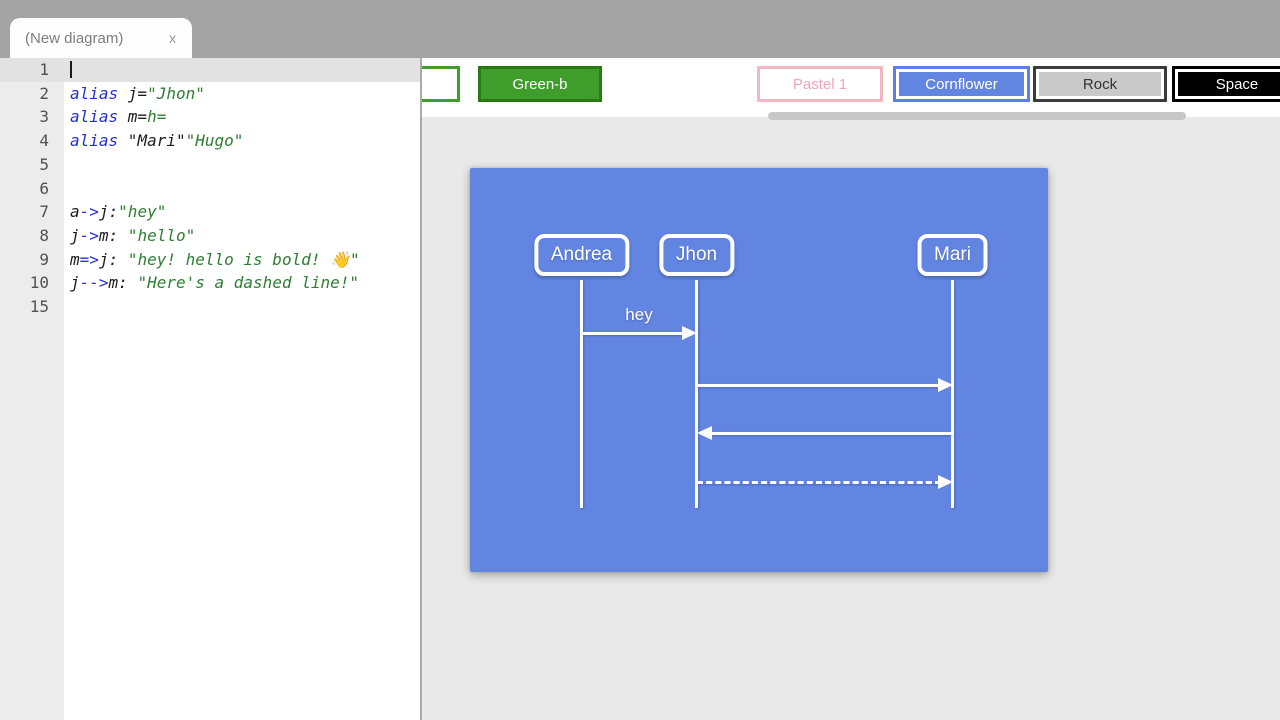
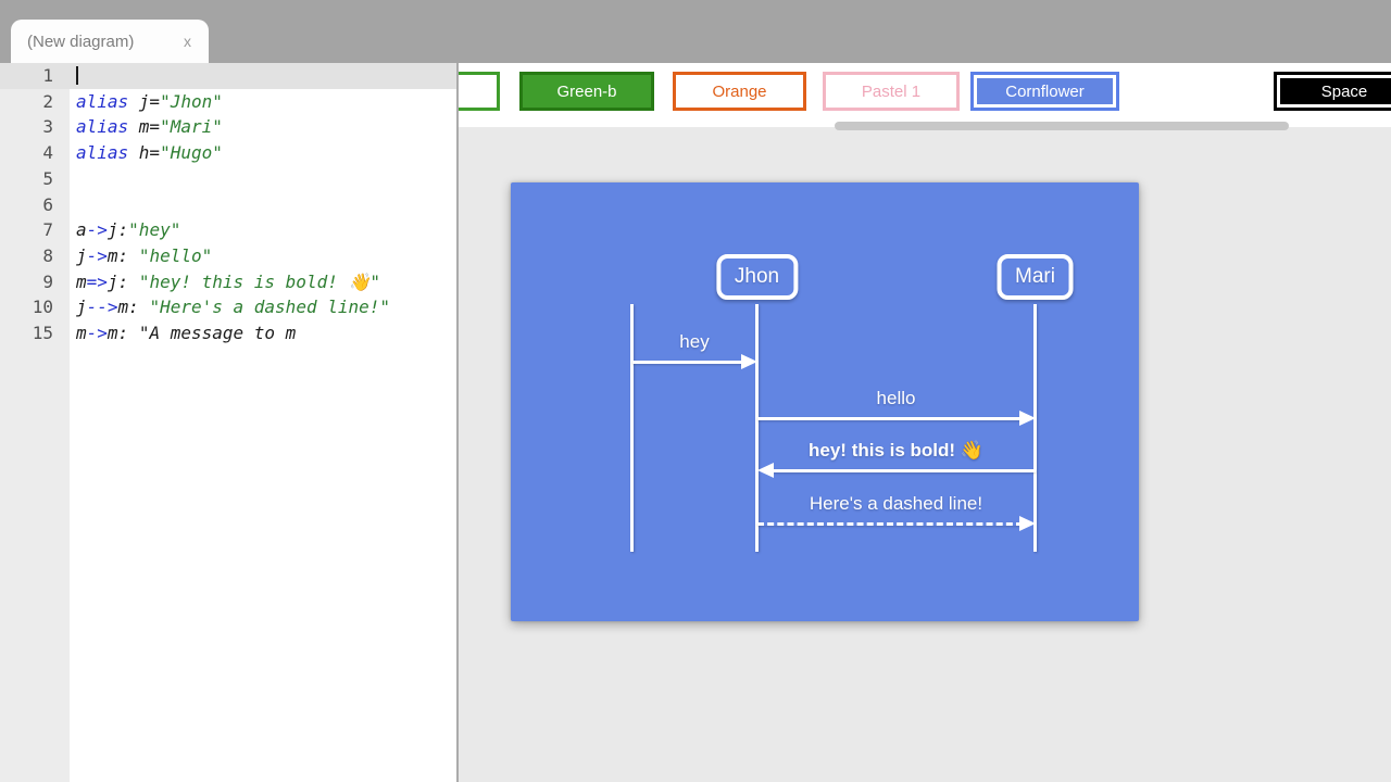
  (New diagram)
  x
  1
  2
  alias j="Jhon"
  3
- alias m=h=
+ alias m="Mari"
  4
- alias "Mari""Hugo"
+ alias h="Hugo"
  5
  6
  7
  a->j:"hey"
  8
  j->m: "hello"
  9
- m=>j: "hey! hello is bold! 👋"
+ m=>j: "hey! this is bold! 👋"
  10
  j-->m: "Here's a dashed line!"
  15
+ m->m: "A message to m
  Green-b
+ Orange
  Pastel 1
  Cornflower
- Rock
  Space
- Andrea
  Jhon
  Mari
  hey
+ hello
+ hey! this is bold! 👋
+ Here's a dashed line!
